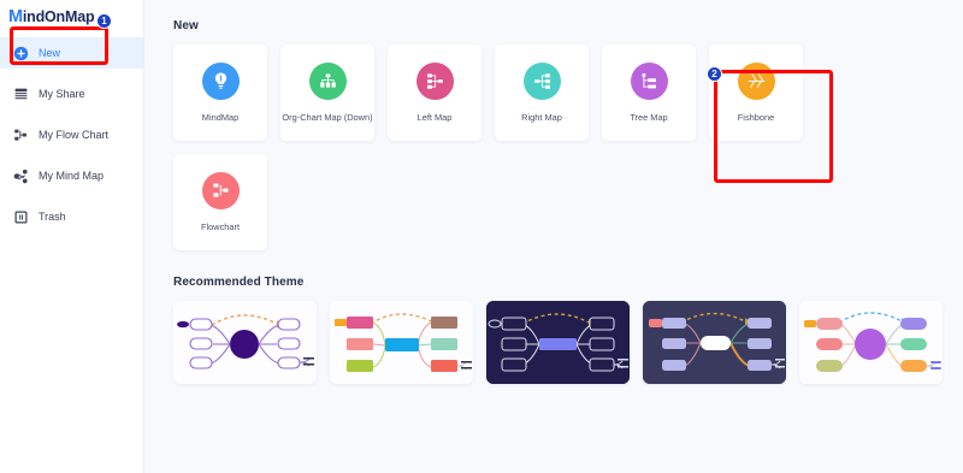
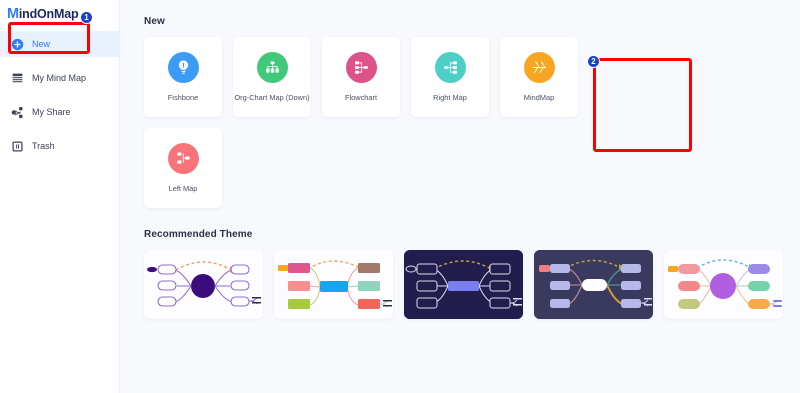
  MindOnMap
  New
- My Share
+ My Mind Map
- My Flow Chart
- My Mind Map
+ My Share
  Trash
  New
- MindMap
+ Fishbone
  Org-Chart Map (Down)
- Left Map
+ Flowchart
  Right Map
- Tree Map
- Fishbone
+ MindMap
- Flowchart
+ Left Map
  Recommended Theme
  1
  2
